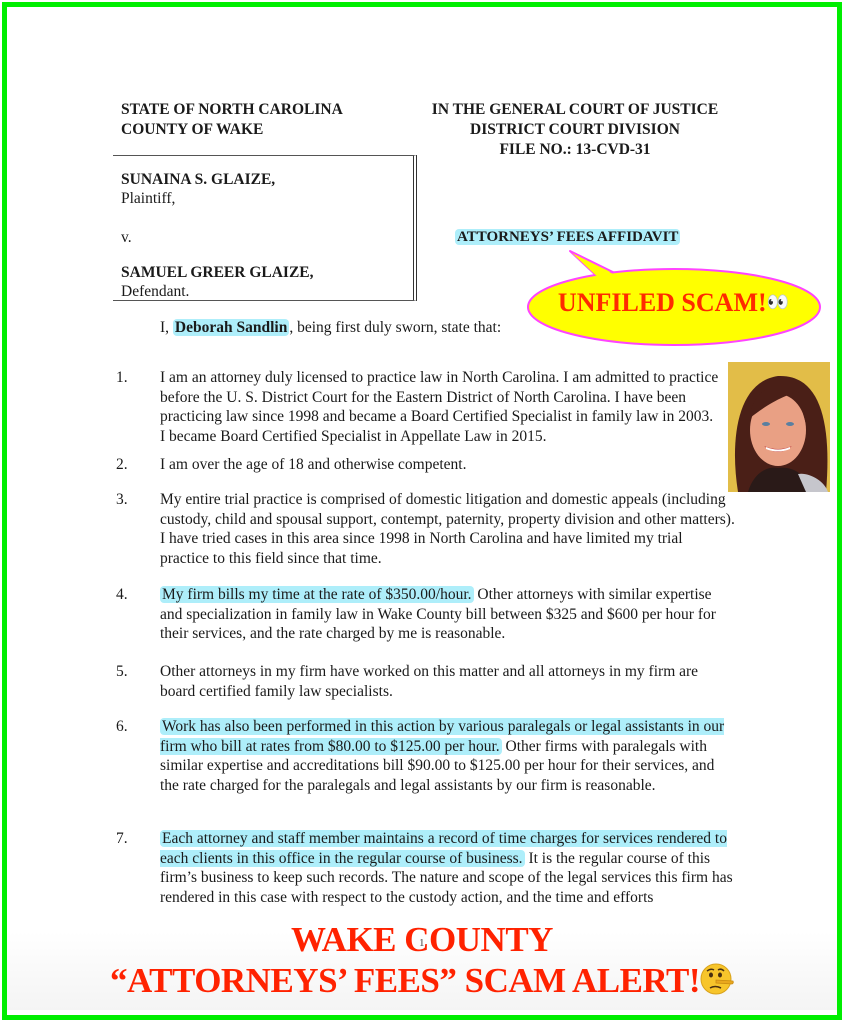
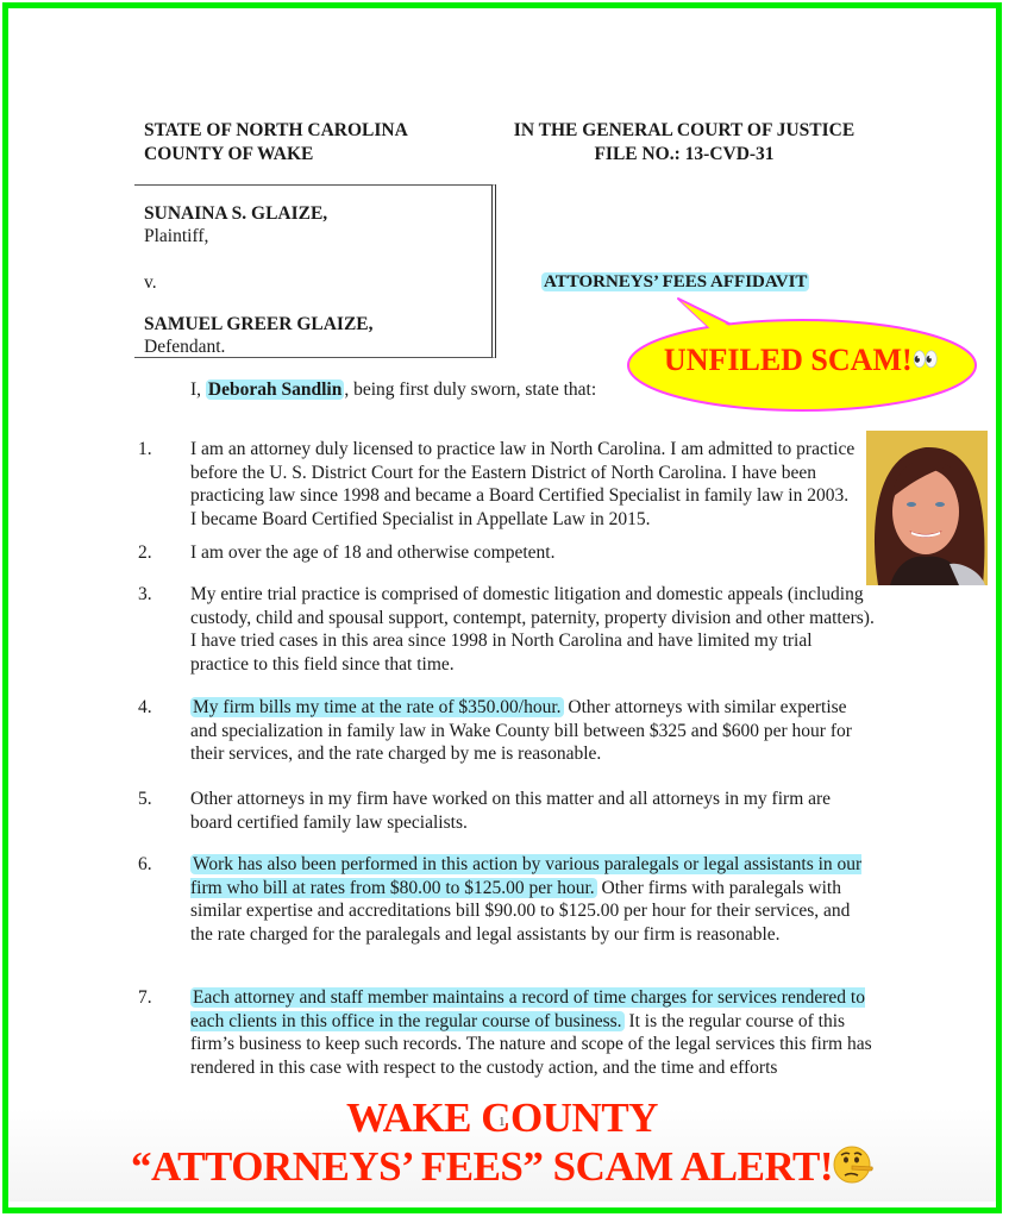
  STATE OF NORTH CAROLINA
  COUNTY OF WAKE
  IN THE GENERAL COURT OF JUSTICE
- DISTRICT COURT DIVISION
  FILE NO.: 13-CVD-31
  SUNAINA S. GLAIZE,
  Plaintiff,
  v.
  SAMUEL GREER GLAIZE,
  Defendant.
  ATTORNEYS’ FEES AFFIDAVIT
  UNFILED SCAM!👀
  I, Deborah Sandlin, being first duly sworn, state that:
  1.
  I am an attorney duly licensed to practice law in North Carolina. I am admitted to practice before the U. S. District Court for the Eastern District of North Carolina. I have been practicing law since 1998 and became a Board Certified Specialist in family law in 2003. I became Board Certified Specialist in Appellate Law in 2015.
  2.
  I am over the age of 18 and otherwise competent.
  3.
  My entire trial practice is comprised of domestic litigation and domestic appeals (including custody, child and spousal support, contempt, paternity, property division and other matters). I have tried cases in this area since 1998 in North Carolina and have limited my trial practice to this field since that time.
  4.
  My firm bills my time at the rate of $350.00/hour. Other attorneys with similar expertise and specialization in family law in Wake County bill between $325 and $600 per hour for their services, and the rate charged by me is reasonable.
  5.
  Other attorneys in my firm have worked on this matter and all attorneys in my firm are board certified family law specialists.
  6.
  Work has also been performed in this action by various paralegals or legal assistants in our firm who bill at rates from $80.00 to $125.00 per hour. Other firms with paralegals with similar expertise and accreditations bill $90.00 to $125.00 per hour for their services, and the rate charged for the paralegals and legal assistants by our firm is reasonable.
  7.
  Each attorney and staff member maintains a record of time charges for services rendered to each clients in this office in the regular course of business. It is the regular course of this firm’s business to keep such records. The nature and scope of the legal services this firm has rendered in this case with respect to the custody action, and the time and efforts
  WAKE COUNTY
  1
  “ATTORNEYS’ FEES” SCAM ALERT!
